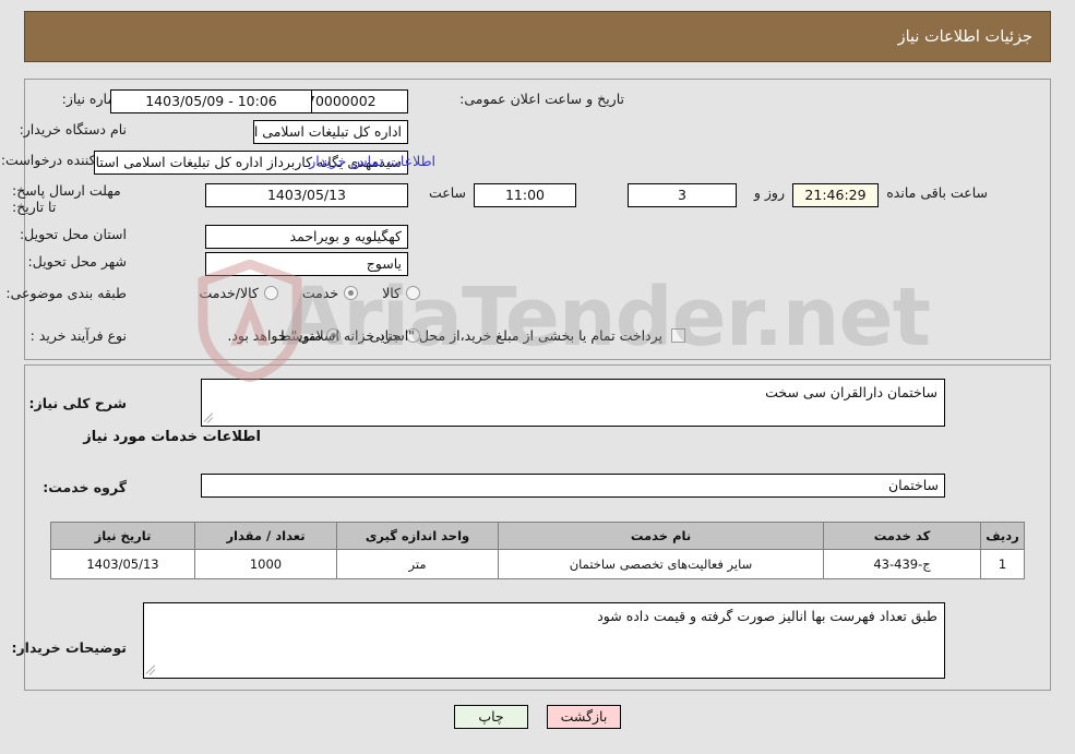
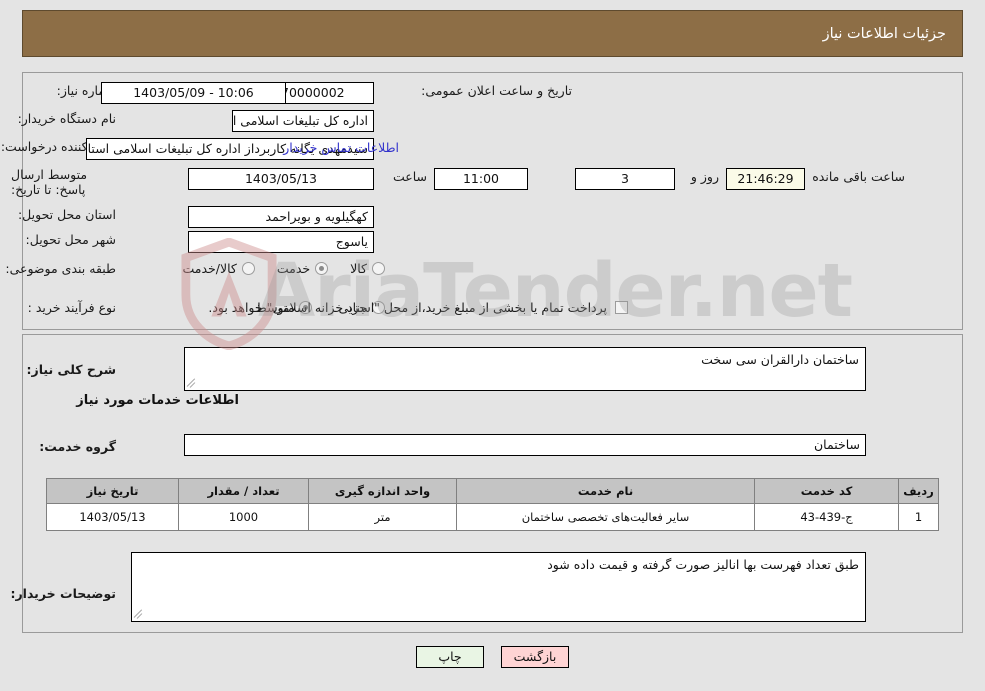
  جزئیات اطلاعات نیاز
  اره نیاز:
  تاریخ و ساعت اعلان عمومی:
  10:06 - 1403/05/09
  نام دستگاه خریدار:
  کننده درخواست:
  سیدمهدی یگانه کاربرداز اداره کل تبلیغات اسلامی استا
  اطلاعات تماس خریدار
- مهلت ارسال پاسخ: تا تاریخ:
+ متوسط ارسال پاسخ: تا تاریخ:
  1403/05/13
  ساعت
  11:00
  3
  روز و
  21:46:29
  ساعت باقی مانده
  استان محل تحویل:
  کهگیلویه و بویراحمد
  شهر محل تحویل:
  یاسوج
  طبقه بندی موضوعی:
  کالا
  خدمت
  کالا/خدمت
  نوع فرآیند خرید :
  جزیی
  متوسط
  پرداخت تمام یا بخشی از مبلغ خرید،از محل "اسناد خزانه اسلامی" خواهد بود.
  شرح کلی نیاز:
  ساختمان دارالقران سی سخت
  اطلاعات خدمات مورد نیاز
  گروه خدمت:
  ساختمان
  ردیف	کد خدمت	نام خدمت	واحد اندازه گیری	تعداد / مقدار	تاریخ نیاز
  1	ج-439-43	سایر فعالیت‌های تخصصی ساختمان	متر	1000	1403/05/13
  توضیحات خریدار:
  طبق تعداد فهرست بها انالیز صورت گرفته و قیمت داده شود
  بازگشت
  چاپ
  AriaTender.net
